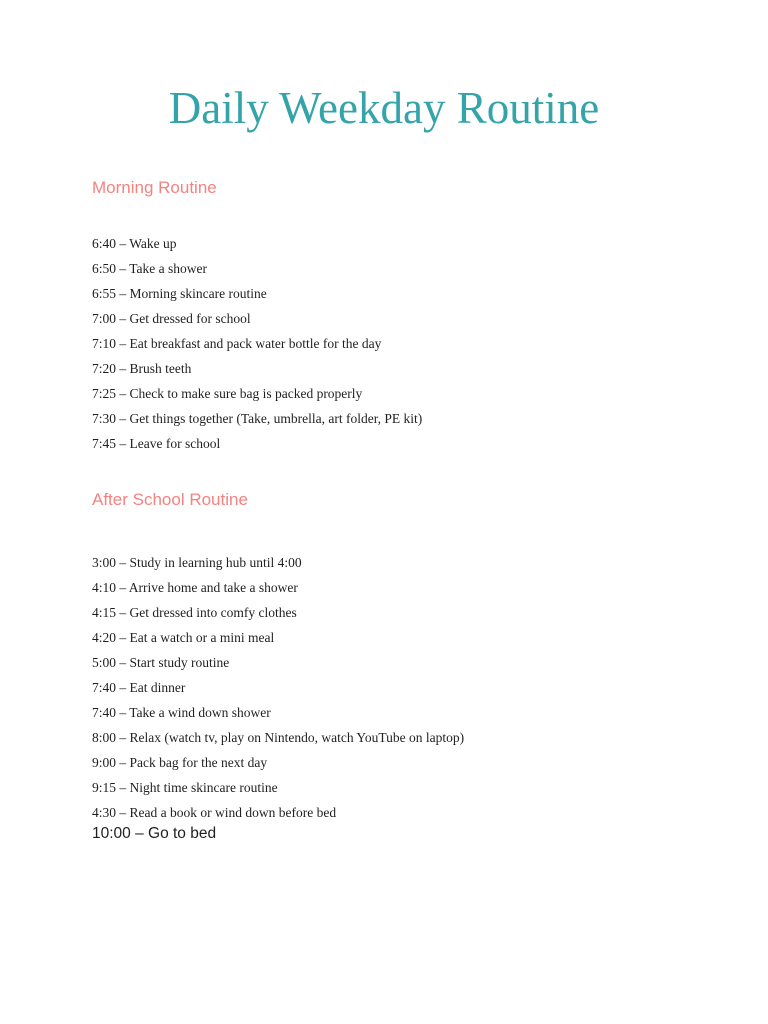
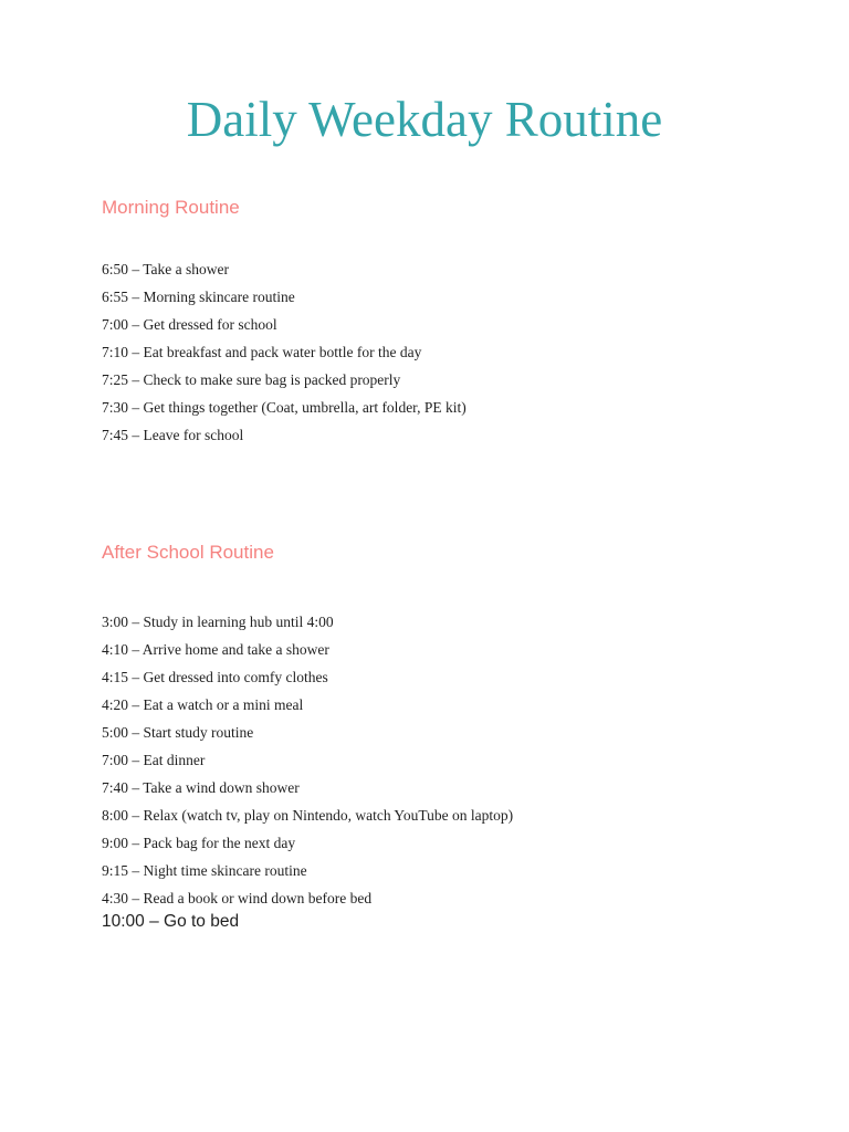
  Daily Weekday Routine
  Morning Routine
- 6:40 – Wake up
  6:50 – Take a shower
  6:55 – Morning skincare routine
  7:00 – Get dressed for school
  7:10 – Eat breakfast and pack water bottle for the day
- 7:20 – Brush teeth
  7:25 – Check to make sure bag is packed properly
- 7:30 – Get things together (Take, umbrella, art folder, PE kit)
+ 7:30 – Get things together (Coat, umbrella, art folder, PE kit)
  7:45 – Leave for school
  After School Routine
  3:00 – Study in learning hub until 4:00
  4:10 – Arrive home and take a shower
  4:15 – Get dressed into comfy clothes
  4:20 – Eat a watch or a mini meal
  5:00 – Start study routine
- 7:40 – Eat dinner
+ 7:00 – Eat dinner
  7:40 – Take a wind down shower
  8:00 – Relax (watch tv, play on Nintendo, watch YouTube on laptop)
  9:00 – Pack bag for the next day
  9:15 – Night time skincare routine
  4:30 – Read a book or wind down before bed
  10:00 – Go to bed
